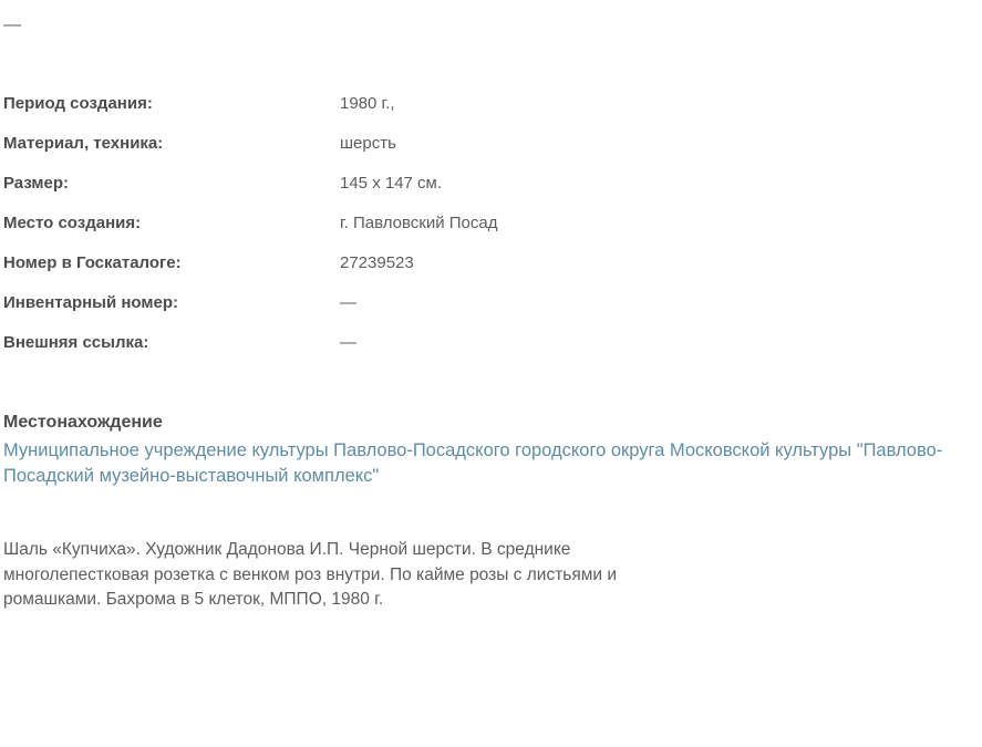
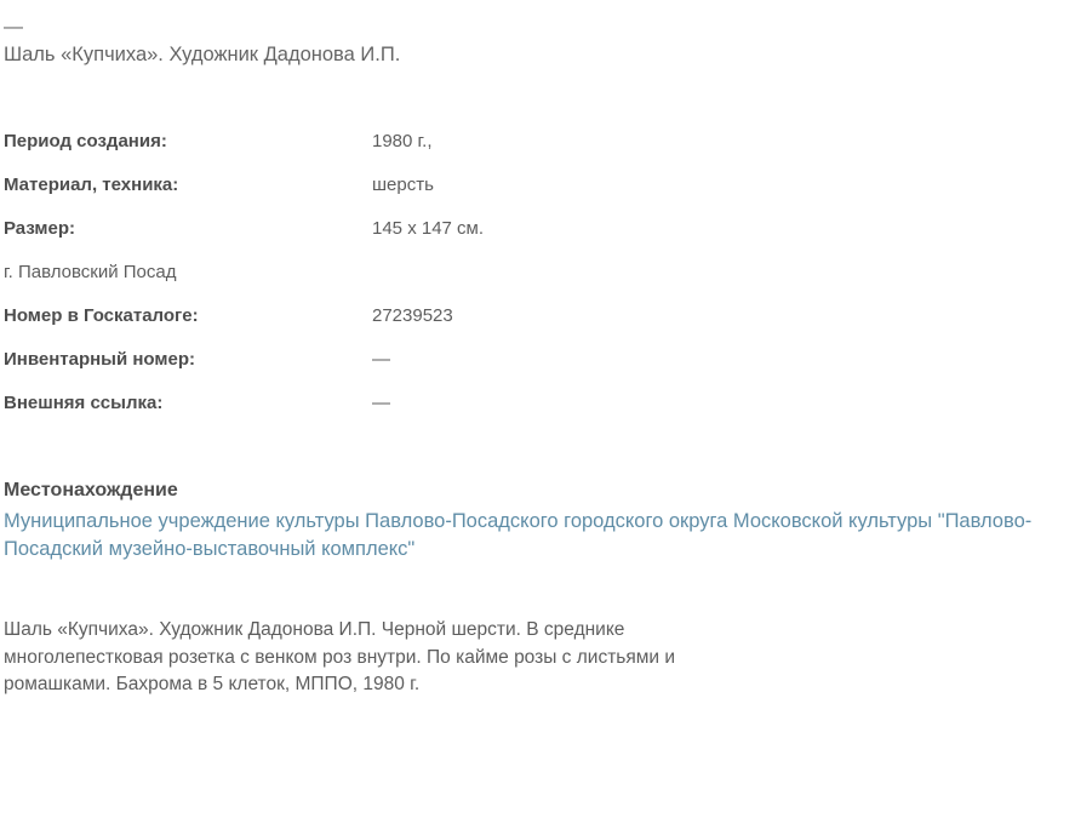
  —
+ Шаль «Купчиха». Художник Дадонова И.П.
  Период создания:
  1980 г.,
  Материал, техника:
  шерсть
  Размер:
  145 x 147 см.
- Место создания:
  г. Павловский Посад
  Номер в Госкаталоге:
  27239523
  Инвентарный номер:
  —
  Внешняя ссылка:
  —
  Местонахождение
  Муниципальное учреждение культуры Павлово-Посадского городского округа Московской культуры "Павлово-Посадский музейно-выставочный комплекс"
  Шаль «Купчиха». Художник Дадонова И.П. Черной шерсти. В среднике многолепестковая розетка с венком роз внутри. По кайме розы с листьями и ромашками. Бахрома в 5 клеток, МППО, 1980 г.
